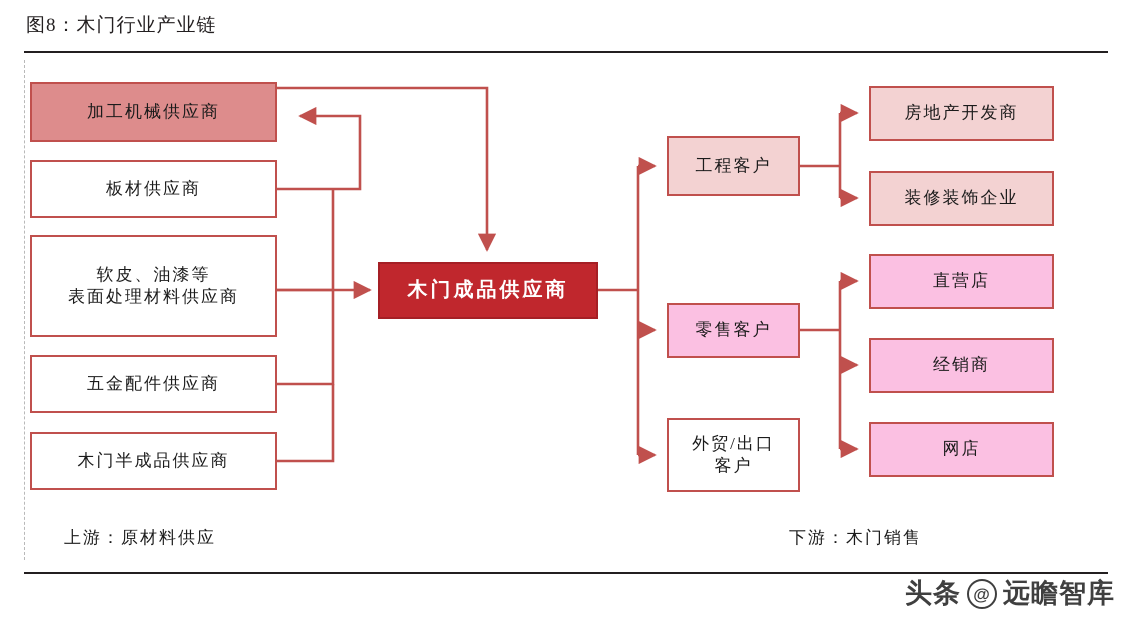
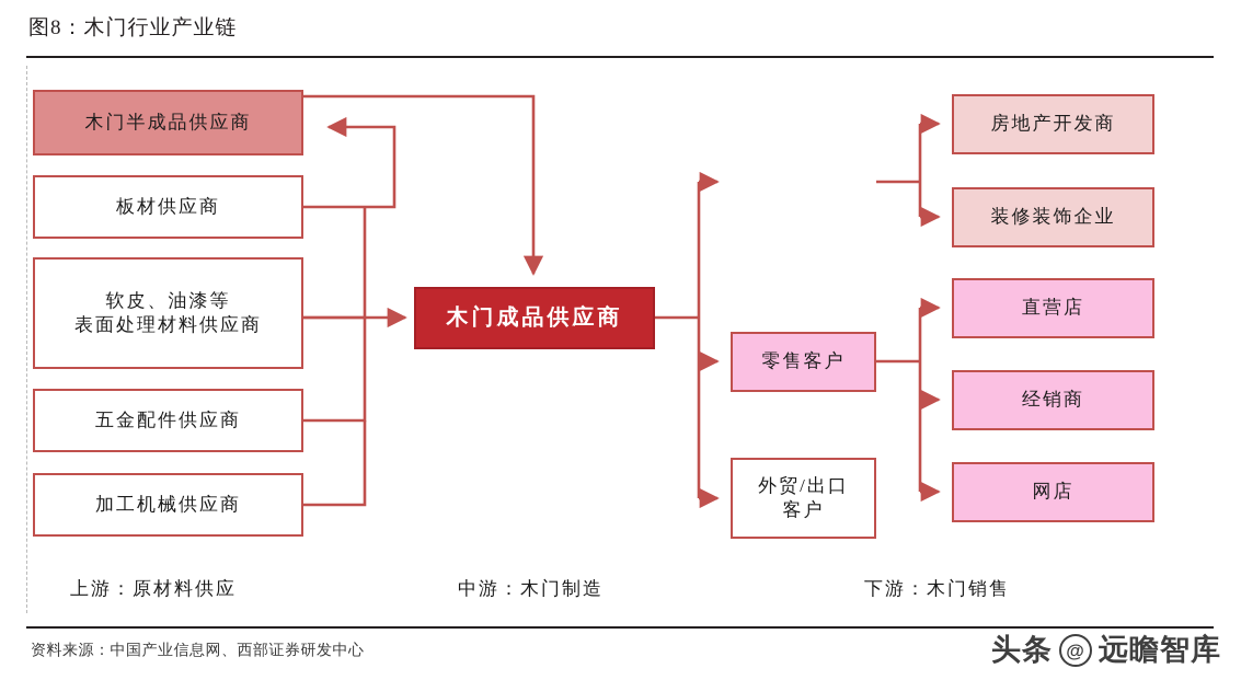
  图8：木门行业产业链
- 加工机械供应商
+ 木门半成品供应商
  板材供应商
  软皮、油漆等
  表面处理材料供应商
  五金配件供应商
- 木门半成品供应商
+ 加工机械供应商
  木门成品供应商
- 工程客户
  零售客户
  外贸/出口
  客户
  房地产开发商
  装修装饰企业
  直营店
  经销商
  网店
  上游：原材料供应
+ 中游：木门制造
  下游：木门销售
+ 资料来源：中国产业信息网、西部证券研发中心
  头条
  @
  远瞻智库
